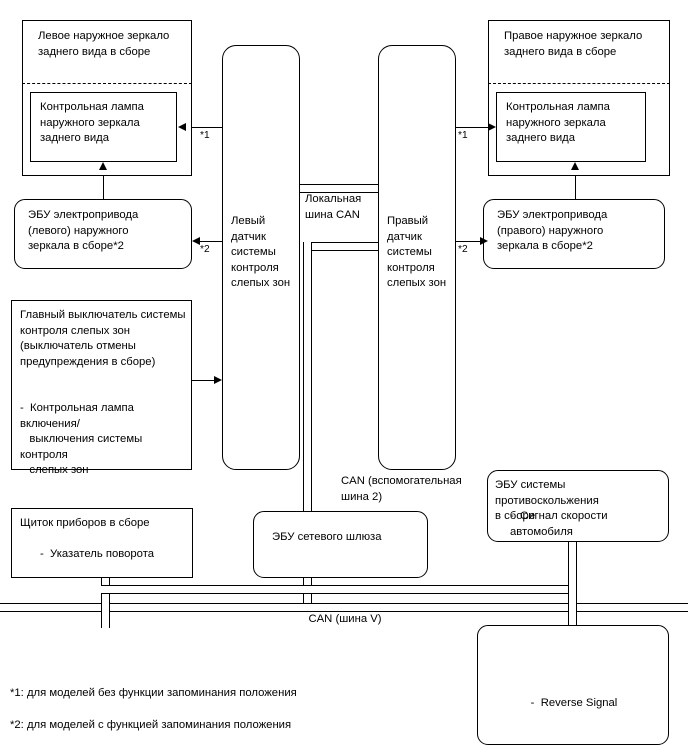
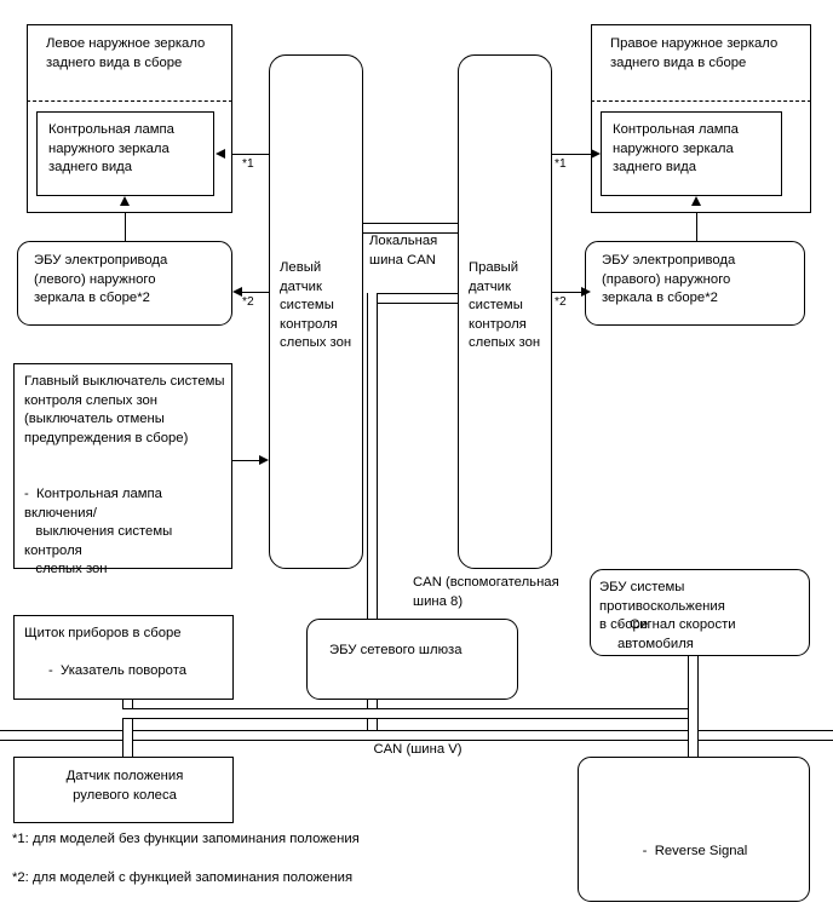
  Левое наружное зеркало
  заднего вида в сборе
  Контрольная лампа
  наружного зеркала
  заднего вида
  Правое наружное зеркало
  заднего вида в сборе
  Контрольная лампа
  наружного зеркала
  заднего вида
  Левый
  датчик
  системы
  контроля
  слепых зон
  Правый
  датчик
  системы
  контроля
  слепых зон
  ЭБУ электропривода
  (левого) наружного
  зеркала в сборе*2
  ЭБУ электропривода
  (правого) наружного
  зеркала в сборе*2
  Главный выключатель системы
  контроля слепых зон
  (выключатель отмены
  предупреждения в сборе)
  - Контрольная лампа включения/
  выключения системы контроля
  слепых зон
  ЭБУ сетевого шлюза
  ЭБУ системы противоскольжения
  в сборе
  - Сигнал скорости автомобиля
  Щиток приборов в сборе
  - Указатель поворота
+ Датчик положения
+ рулевого колеса
  - Reverse Signal
  *1
  *2
  *1
  *2
  Локальная шина CAN
- CAN (вспомогательная шина 2)
+ CAN (вспомогательная шина 8)
  CAN (шина V)
  *1: для моделей без функции запоминания положения
  *2: для моделей с функцией запоминания положения
